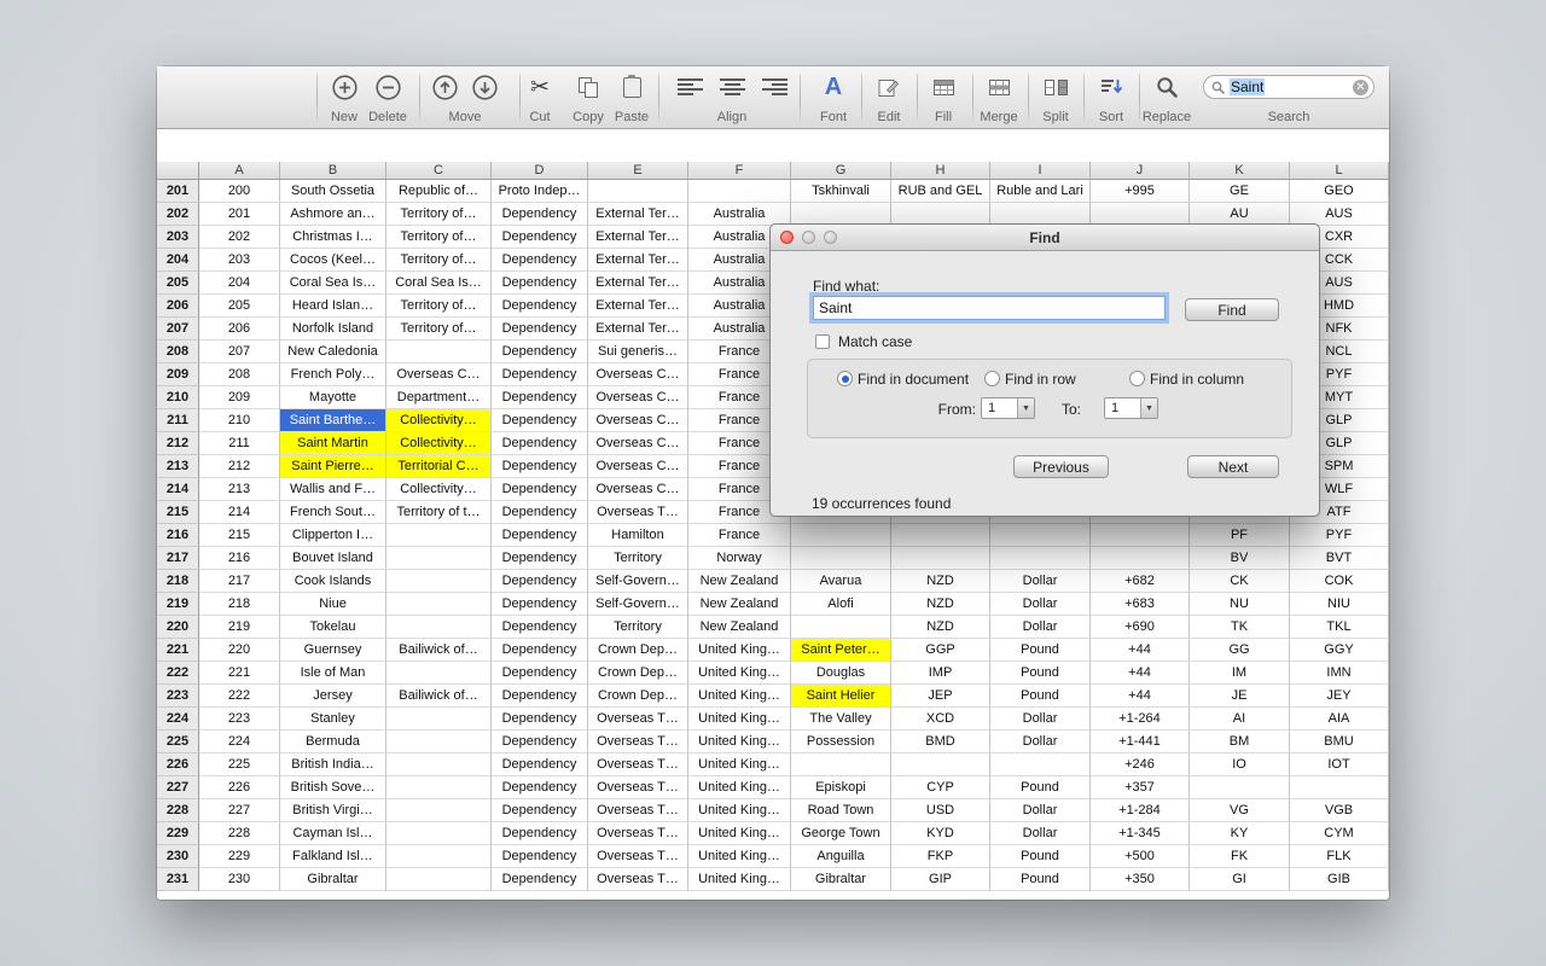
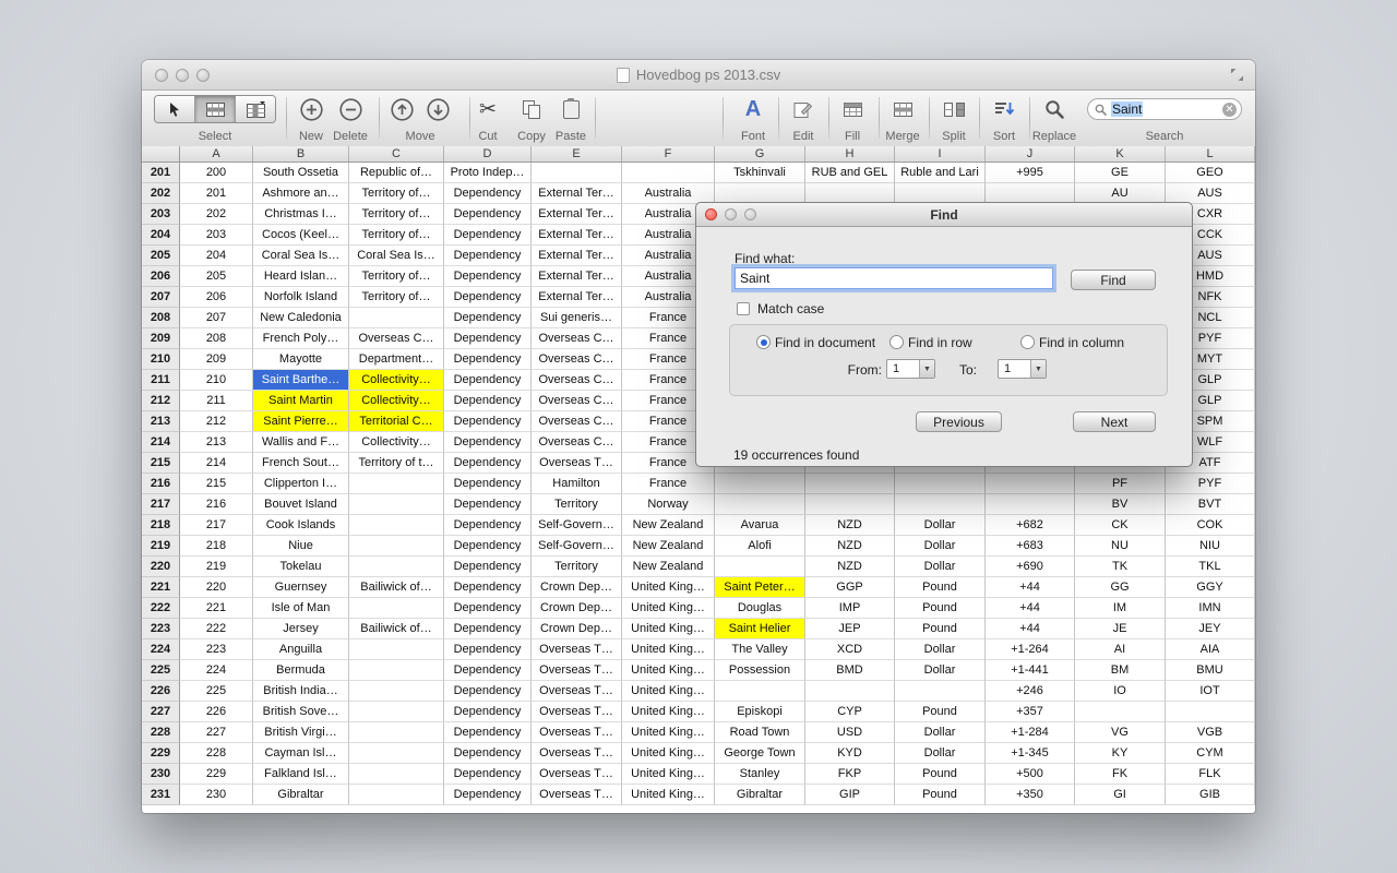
+ Hovedbog ps 2013.csv
+ Select
  New
  Delete
  Move
  ✂
  Cut
  Copy
  Paste
- Align
  A
  Font
  Edit
  Fill
  Merge
  Split
  Sort
  Replace
  Saint
  ✕
  Search
  A
  B
  C
  D
  E
  F
  G
  H
  I
  J
  K
  L
  201
  200
  South Ossetia
  Republic of…
  Proto Indep…
  Tskhinvali
  RUB and GEL
  Ruble and Lari
  +995
  GE
  GEO
  202
  201
  Ashmore an…
  Territory of…
  Dependency
  External Ter…
  Australia
  AU
  AUS
  203
  202
  Christmas I…
  Territory of…
  Dependency
  External Ter…
  Australia
  CXR
  204
  203
  Cocos (Keel…
  Territory of…
  Dependency
  External Ter…
  Australia
  CCK
  205
  204
  Coral Sea Is…
  Coral Sea Is…
  Dependency
  External Ter…
  Australia
  AUS
  206
  205
  Heard Islan…
  Territory of…
  Dependency
  External Ter…
  Australia
  HMD
  207
  206
  Norfolk Island
  Territory of…
  Dependency
  External Ter…
  Australia
  NFK
  208
  207
  New Caledonia
  Dependency
  Sui generis…
  France
  NCL
  209
  208
  French Poly…
  Overseas C…
  Dependency
  Overseas C…
  France
  PYF
  210
  209
  Mayotte
  Department…
  Dependency
  Overseas C…
  France
  MYT
  211
  210
  Saint Barthe…
  Collectivity…
  Dependency
  Overseas C…
  France
  GLP
  212
  211
  Saint Martin
  Collectivity…
  Dependency
  Overseas C…
  France
  GLP
  213
  212
  Saint Pierre…
  Territorial C…
  Dependency
  Overseas C…
  France
  SPM
  214
  213
  Wallis and F…
  Collectivity…
  Dependency
  Overseas C…
  France
  WLF
  215
  214
  French Sout…
  Territory of t…
  Dependency
  Overseas T…
  France
  ATF
  216
  215
  Clipperton I…
  Dependency
  Hamilton
  France
  PF
  PYF
  217
  216
  Bouvet Island
  Dependency
  Territory
  Norway
  BV
  BVT
  218
  217
  Cook Islands
  Dependency
  Self-Govern…
  New Zealand
  Avarua
  NZD
  Dollar
  +682
  CK
  COK
  219
  218
  Niue
  Dependency
  Self-Govern…
  New Zealand
  Alofi
  NZD
  Dollar
  +683
  NU
  NIU
  220
  219
  Tokelau
  Dependency
  Territory
  New Zealand
  NZD
  Dollar
  +690
  TK
  TKL
  221
  220
  Guernsey
  Bailiwick of…
  Dependency
  Crown Dep…
  United King…
  Saint Peter…
  GGP
  Pound
  +44
  GG
  GGY
  222
  221
  Isle of Man
  Dependency
  Crown Dep…
  United King…
  Douglas
  IMP
  Pound
  +44
  IM
  IMN
  223
  222
  Jersey
  Bailiwick of…
  Dependency
  Crown Dep…
  United King…
  Saint Helier
  JEP
  Pound
  +44
  JE
  JEY
  224
  223
- Stanley
+ Anguilla
  Dependency
  Overseas T…
  United King…
  The Valley
  XCD
  Dollar
  +1-264
  AI
  AIA
  225
  224
  Bermuda
  Dependency
  Overseas T…
  United King…
  Possession
  BMD
  Dollar
  +1-441
  BM
  BMU
  226
  225
  British India…
  Dependency
  Overseas T…
  United King…
  +246
  IO
  IOT
  227
  226
  British Sove…
  Dependency
  Overseas T…
  United King…
  Episkopi
  CYP
  Pound
  +357
  228
  227
  British Virgi…
  Dependency
  Overseas T…
  United King…
  Road Town
  USD
  Dollar
  +1-284
  VG
  VGB
  229
  228
  Cayman Isl…
  Dependency
  Overseas T…
  United King…
  George Town
  KYD
  Dollar
  +1-345
  KY
  CYM
  230
  229
  Falkland Isl…
  Dependency
  Overseas T…
  United King…
- Anguilla
+ Stanley
  FKP
  Pound
  +500
  FK
  FLK
  231
  230
  Gibraltar
  Dependency
  Overseas T…
  United King…
  Gibraltar
  GIP
  Pound
  +350
  GI
  GIB
  Find
  Find what:
  Saint
  Find
  Match case
  Find in document
  Find in row
  Find in column
  From:
  1
  To:
  1
  Previous
  Next
  19 occurrences found
